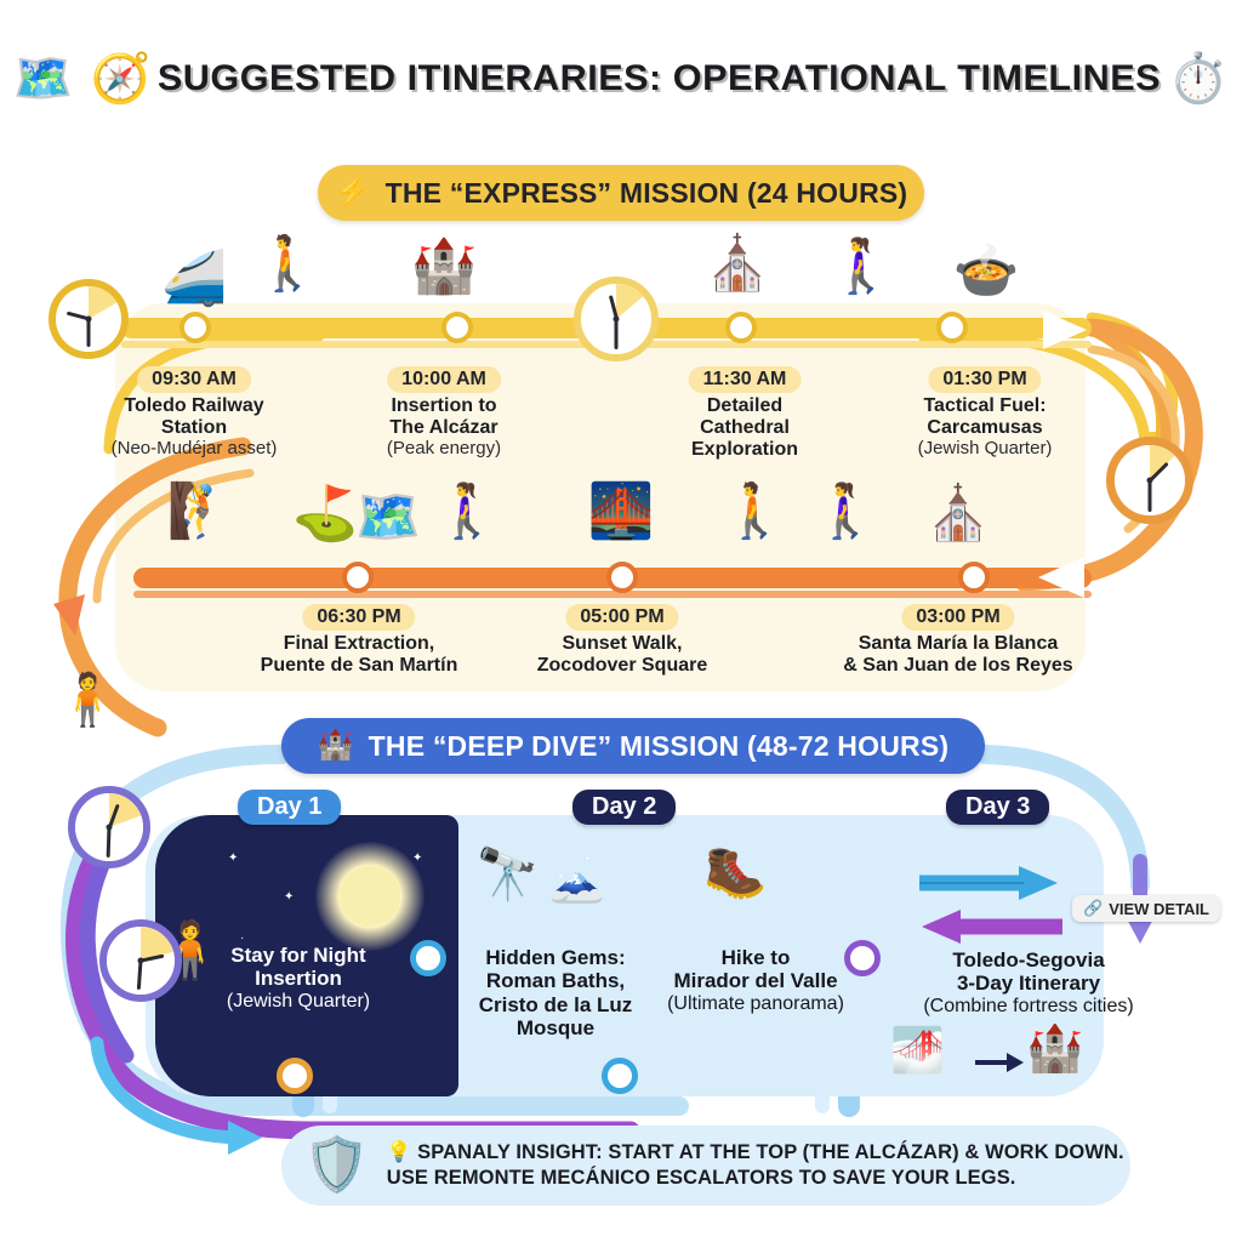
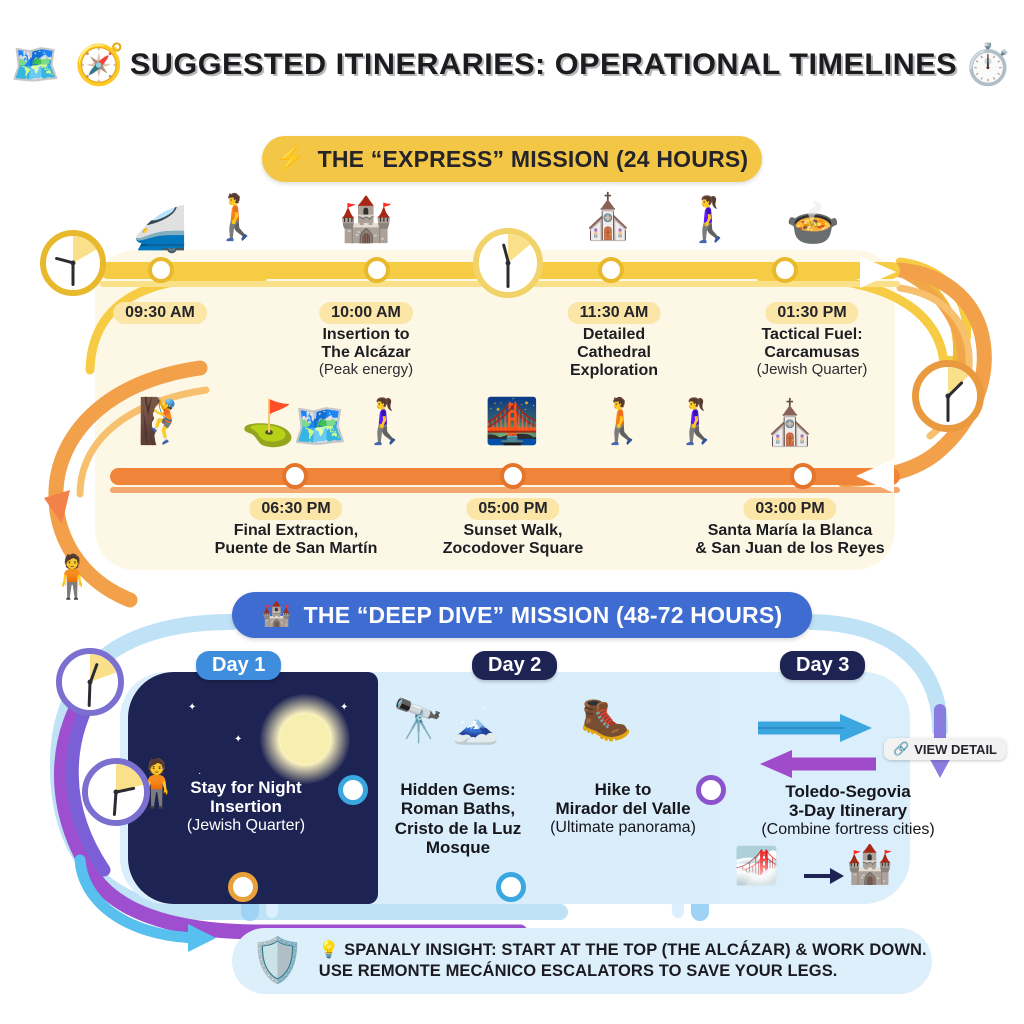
  🗺️
  🧭
  SUGGESTED ITINERARIES: OPERATIONAL TIMELINES
  ⏱️
  ⚡
  THE “EXPRESS” MISSION (24 HOURS)
  🚄
  🚶
  🏰
  ⛪
  🚶‍♀️
  🍲
  09:30 AM
- Toledo Railway
- Station
- (Neo-Mudéjar asset)
  10:00 AM
  Insertion to
  The Alcázar
  (Peak energy)
  11:30 AM
  Detailed
  Cathedral
  Exploration
  01:30 PM
  Tactical Fuel:
  Carcamusas
  (Jewish Quarter)
  🧗
  ⛳
  🗺️
  🚶‍♀️
  🌉
  🚶
  🚶‍♀️
  ⛪
  06:30 PM
  Final Extraction,
  Puente de San Martín
  05:00 PM
  Sunset Walk,
  Zocodover Square
  03:00 PM
  Santa María la Blanca
  & San Juan de los Reyes
  ✦
  ✦
  ·
  ✦
  🏰
  THE “DEEP DIVE” MISSION (48-72 HOURS)
  Day 1
  Day 2
  Day 3
  🧍
  Stay for Night
  Insertion
  (Jewish Quarter)
  🔭
  🗻
  🥾
  Hidden Gems:
  Roman Baths,
  Cristo de la Luz
  Mosque
  Hike to
  Mirador del Valle
  (Ultimate panorama)
  Toledo-Segovia
  3-Day Itinerary
  (Combine fortress cities)
  🌁
  🏰
  🔗
  VIEW DETAIL
  🧍
  🛡️
  💡 SPANALY INSIGHT: START AT THE TOP (THE ALCÁZAR) & WORK DOWN.
  USE REMONTE MECÁNICO ESCALATORS TO SAVE YOUR LEGS.
